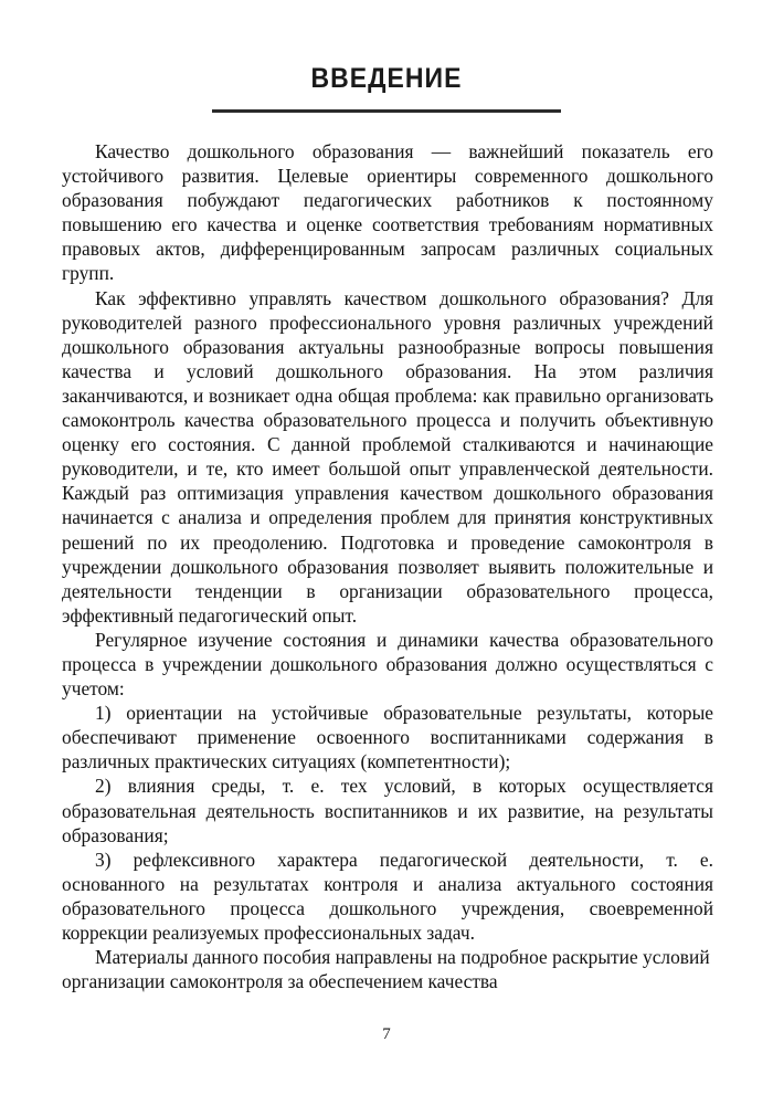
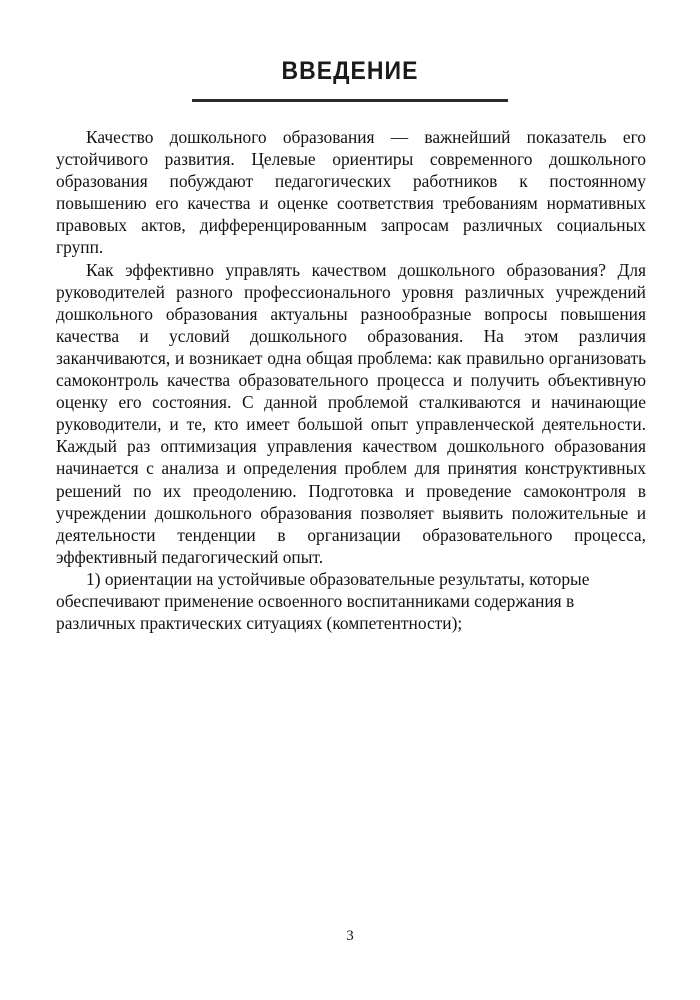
  ВВЕДЕНИЕ
  Качество дошкольного образования — важнейший показатель его устойчивого развития. Целевые ориентиры современного дошкольного образования побуждают педагогических работников к постоянному повышению его качества и оценке соответствия требованиям нормативных правовых актов, дифференцированным запросам различных социальных групп.
  Как эффективно управлять качеством дошкольного образования? Для руководителей разного профессионального уровня различных учреждений дошкольного образования актуальны разнообразные вопросы повышения качества и условий дошкольного образования. На этом различия заканчиваются, и возникает одна общая проблема: как правильно организовать самоконтроль качества образовательного процесса и получить объективную оценку его состояния. С данной проблемой сталкиваются и начинающие руководители, и те, кто имеет большой опыт управленческой деятельности. Каждый раз оптимизация управления качеством дошкольного образования начинается с анализа и определения проблем для принятия конструктивных решений по их преодолению. Подготовка и проведение самоконтроля в учреждении дошкольного образования позволяет выявить положительные и деятельности тенденции в организации образовательного процесса, эффективный педагогический опыт.
- Регулярное изучение состояния и динамики качества образовательного процесса в учреждении дошкольного образования должно осуществляться с учетом:
  1) ориентации на устойчивые образовательные результаты, которые обеспечивают применение освоенного воспитанниками содержания в различных практических ситуациях (компетентности);
- 2) влияния среды, т. е. тех условий, в которых осуществляется образовательная деятельность воспитанников и их развитие, на результаты образования;
- 3) рефлексивного характера педагогической деятельности, т. е. основанного на результатах контроля и анализа актуального состояния образовательного процесса дошкольного учреждения, своевременной коррекции реализуемых профессиональных задач.
- Материалы данного пособия направлены на подробное раскрытие условий организации самоконтроля за обеспечением качества
- 7
+ 3
